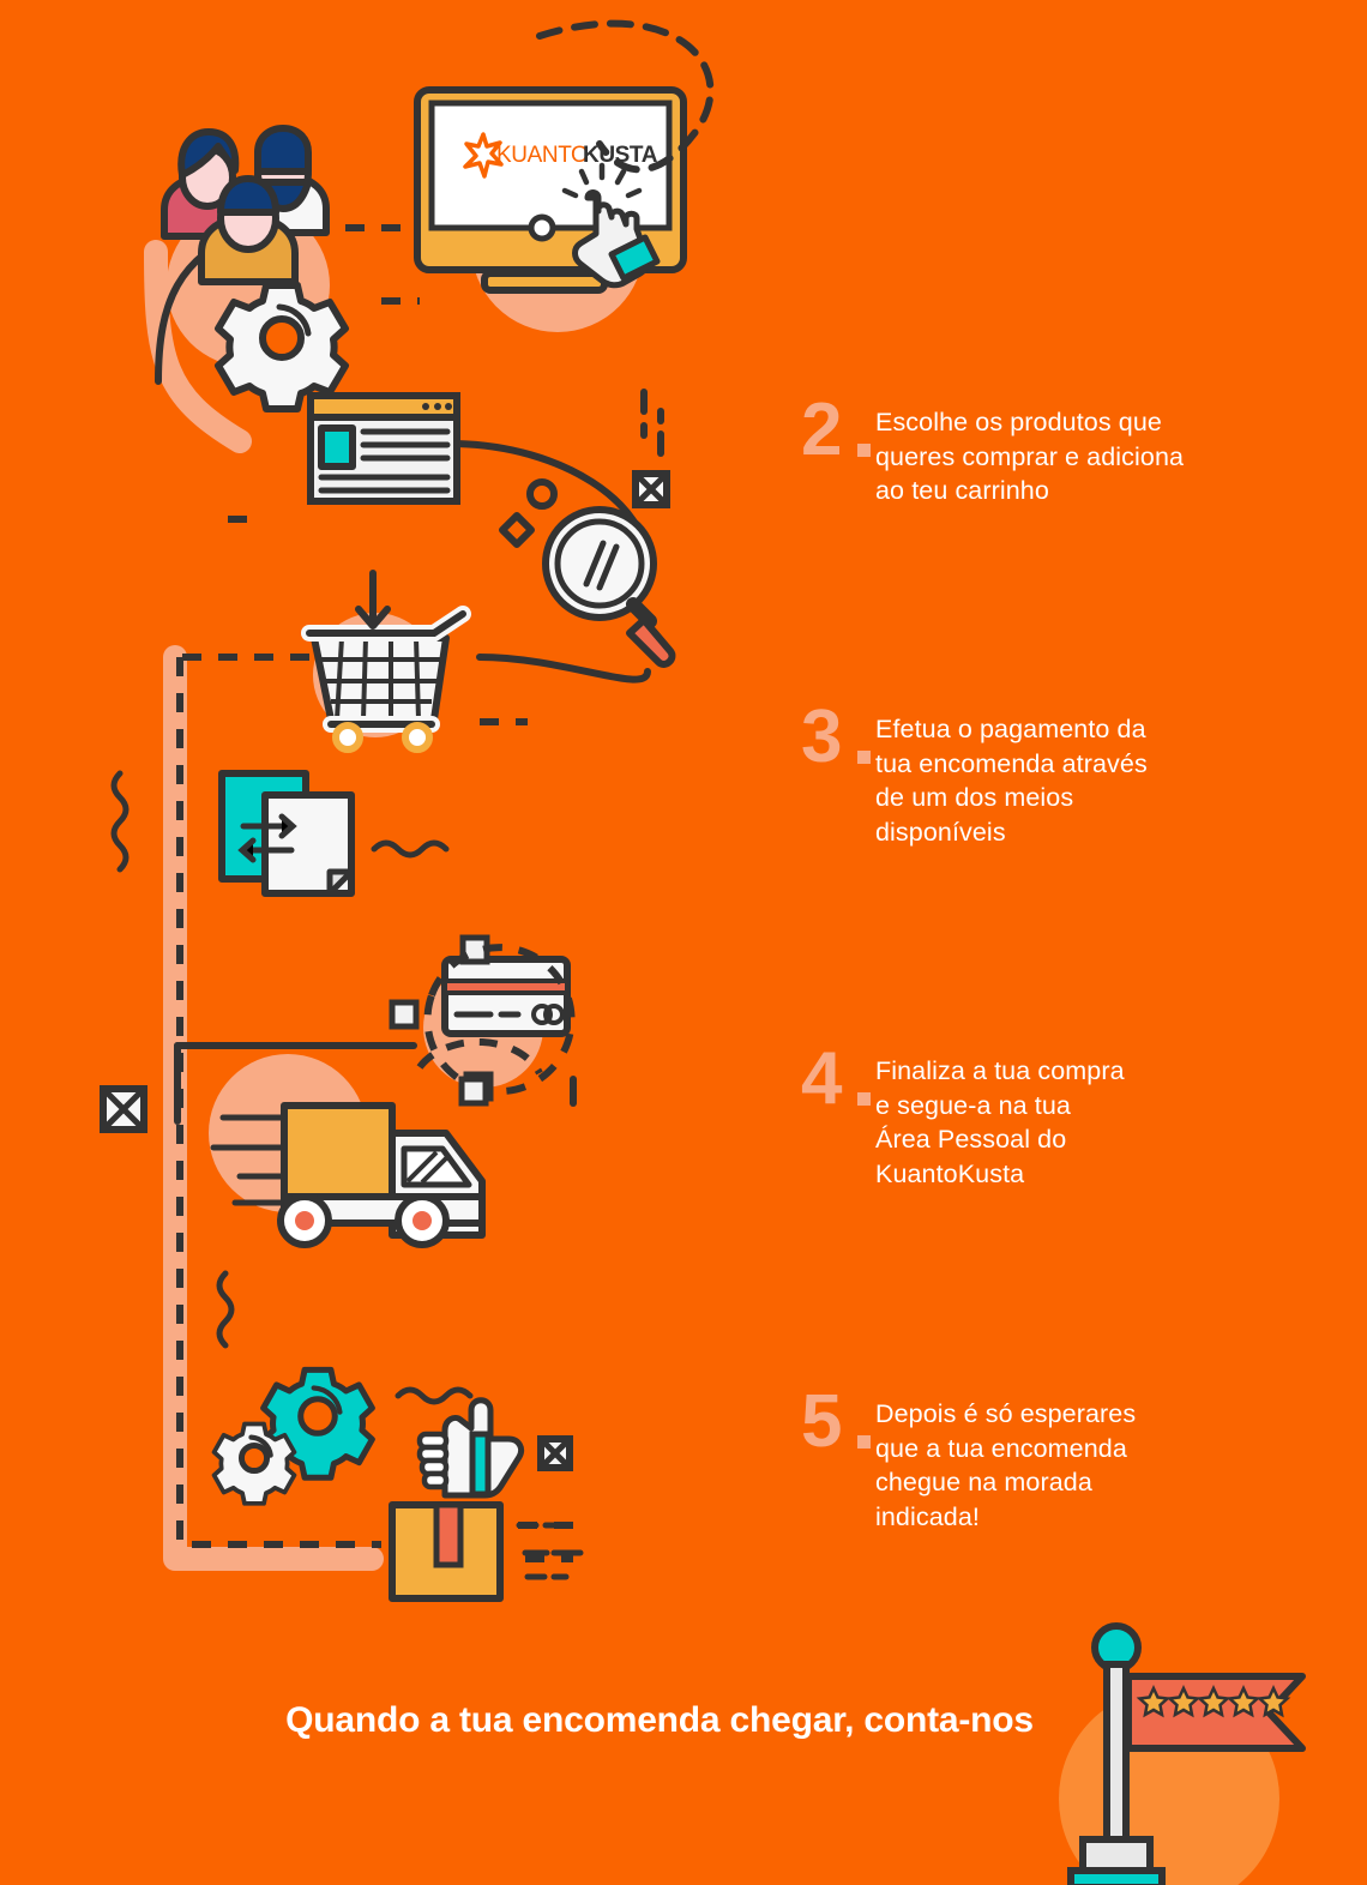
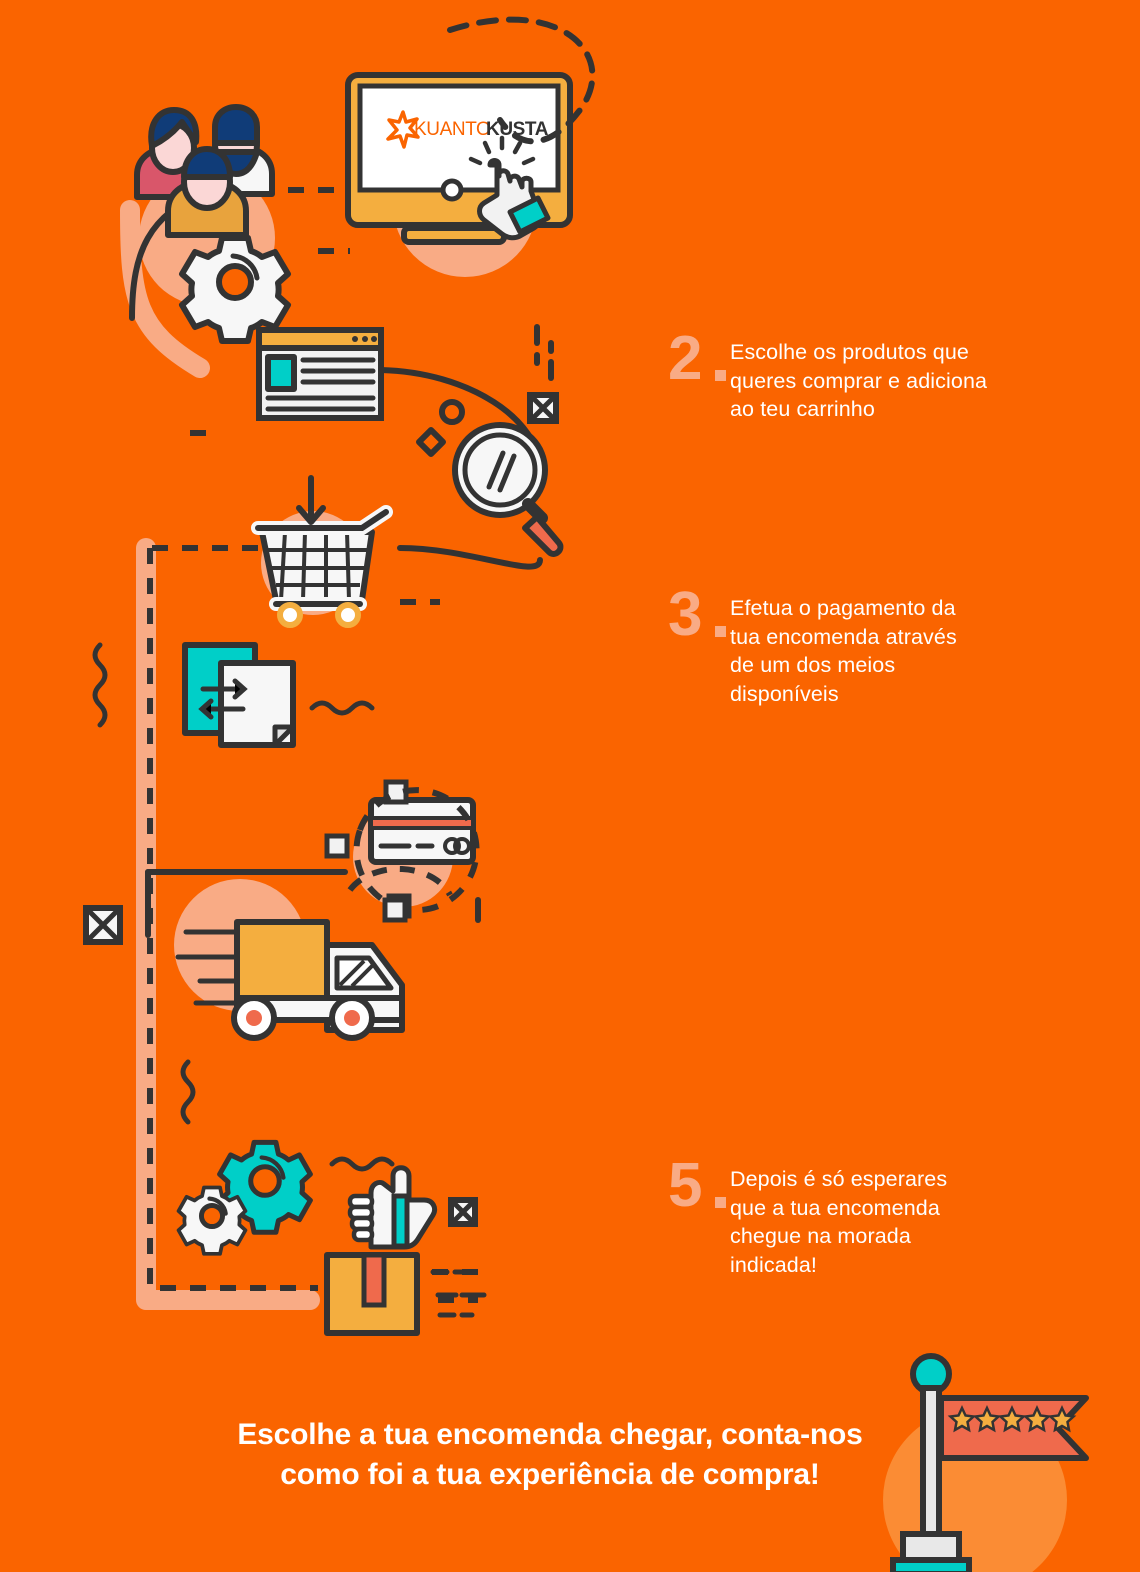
  KUANTO
  KSTA
  2
  Escolhe os produtos que
  queres comprar e adiciona
  ao teu carrinho
  3
  Efetua o pagamento da
  tua encomenda através
  de um dos meios
  disponíveis
- 4
- Finaliza a tua compra
- e segue-a na tua
- Área Pessoal do
- KuantoKusta
  5
  Depois é só esperares
  que a tua encomenda
  chegue na morada
  indicada!
- Quando a tua encomenda chegar, conta-nos
+ Escolhe a tua encomenda chegar, conta-nos
+ como foi a tua experiência de compra!
